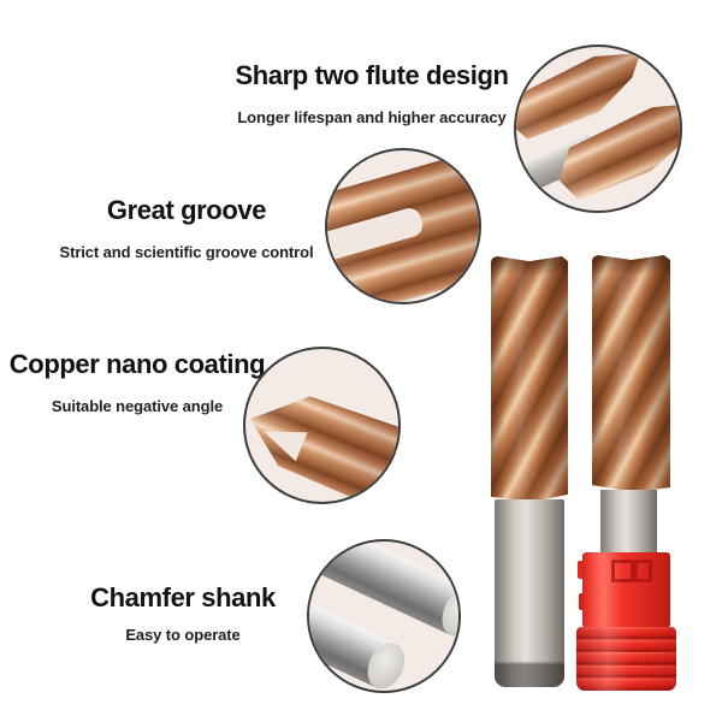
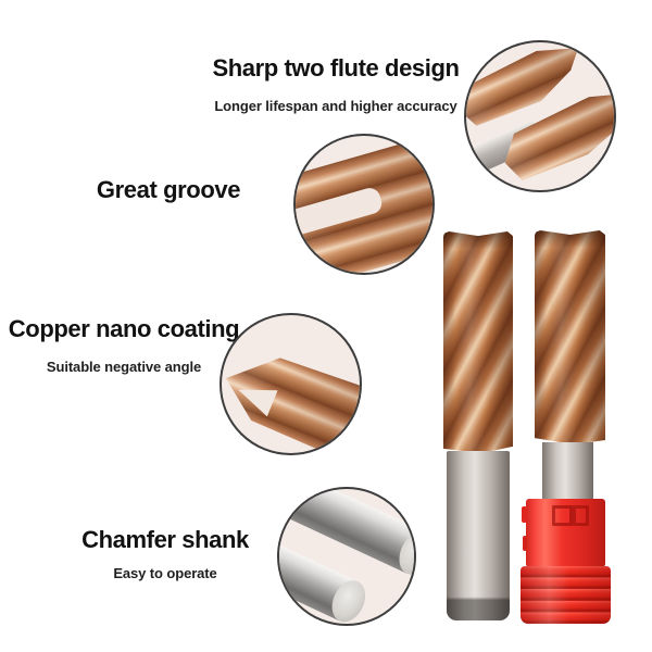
  Sharp two flute design
  Longer lifespan and higher accuracy
  Great groove
- Strict and scientific groove control
  Copper nano coating
  Suitable negative angle
  Chamfer shank
  Easy to operate
